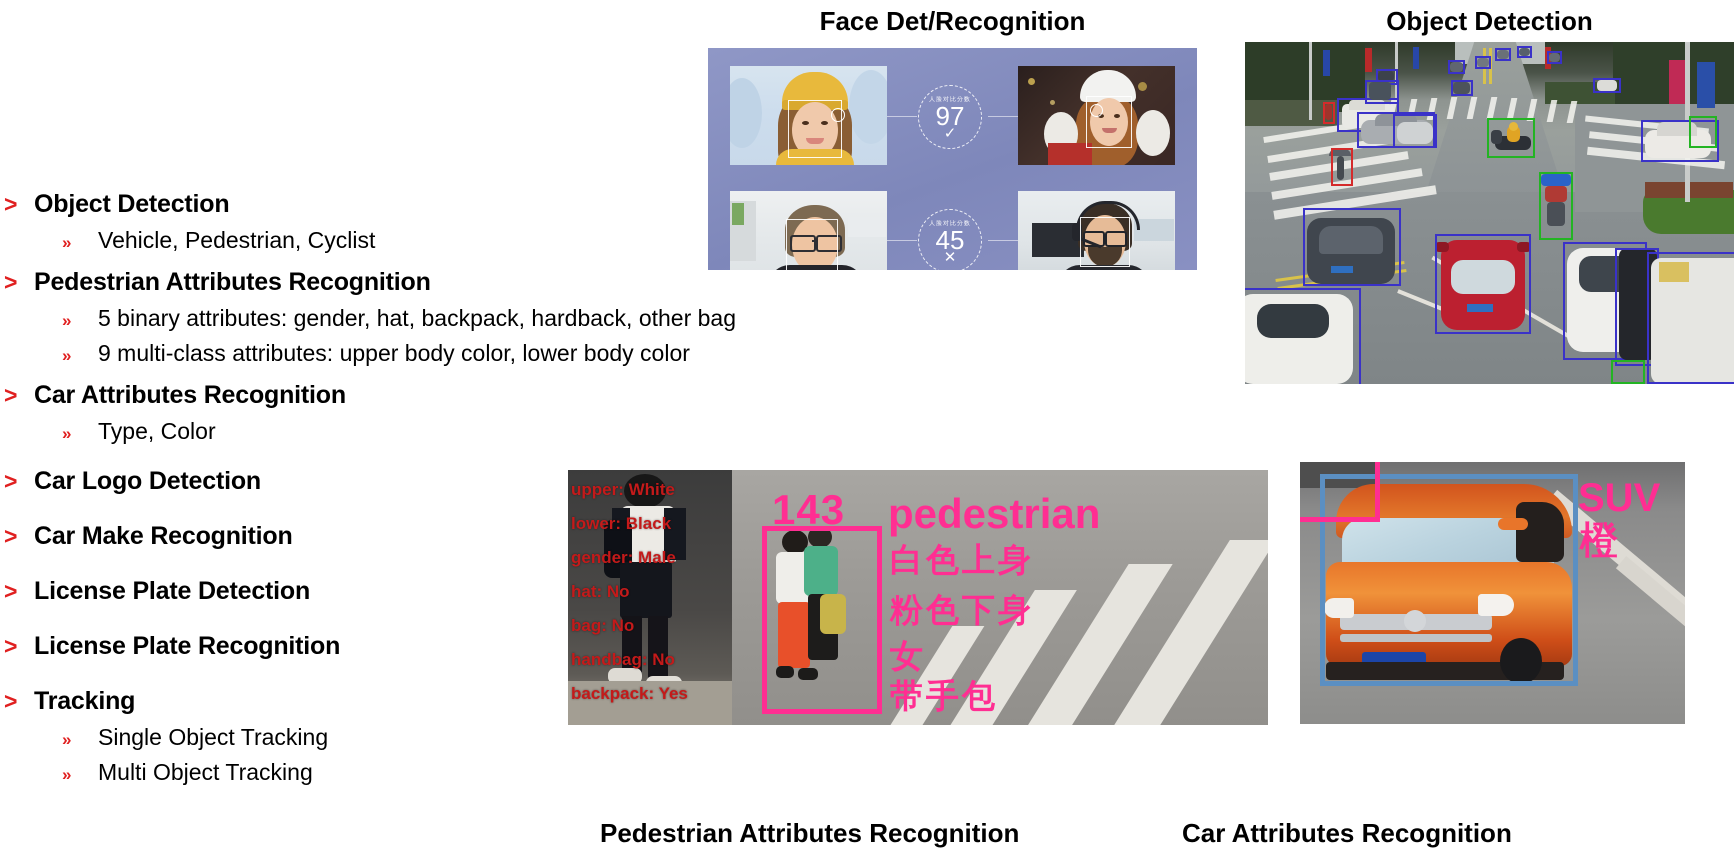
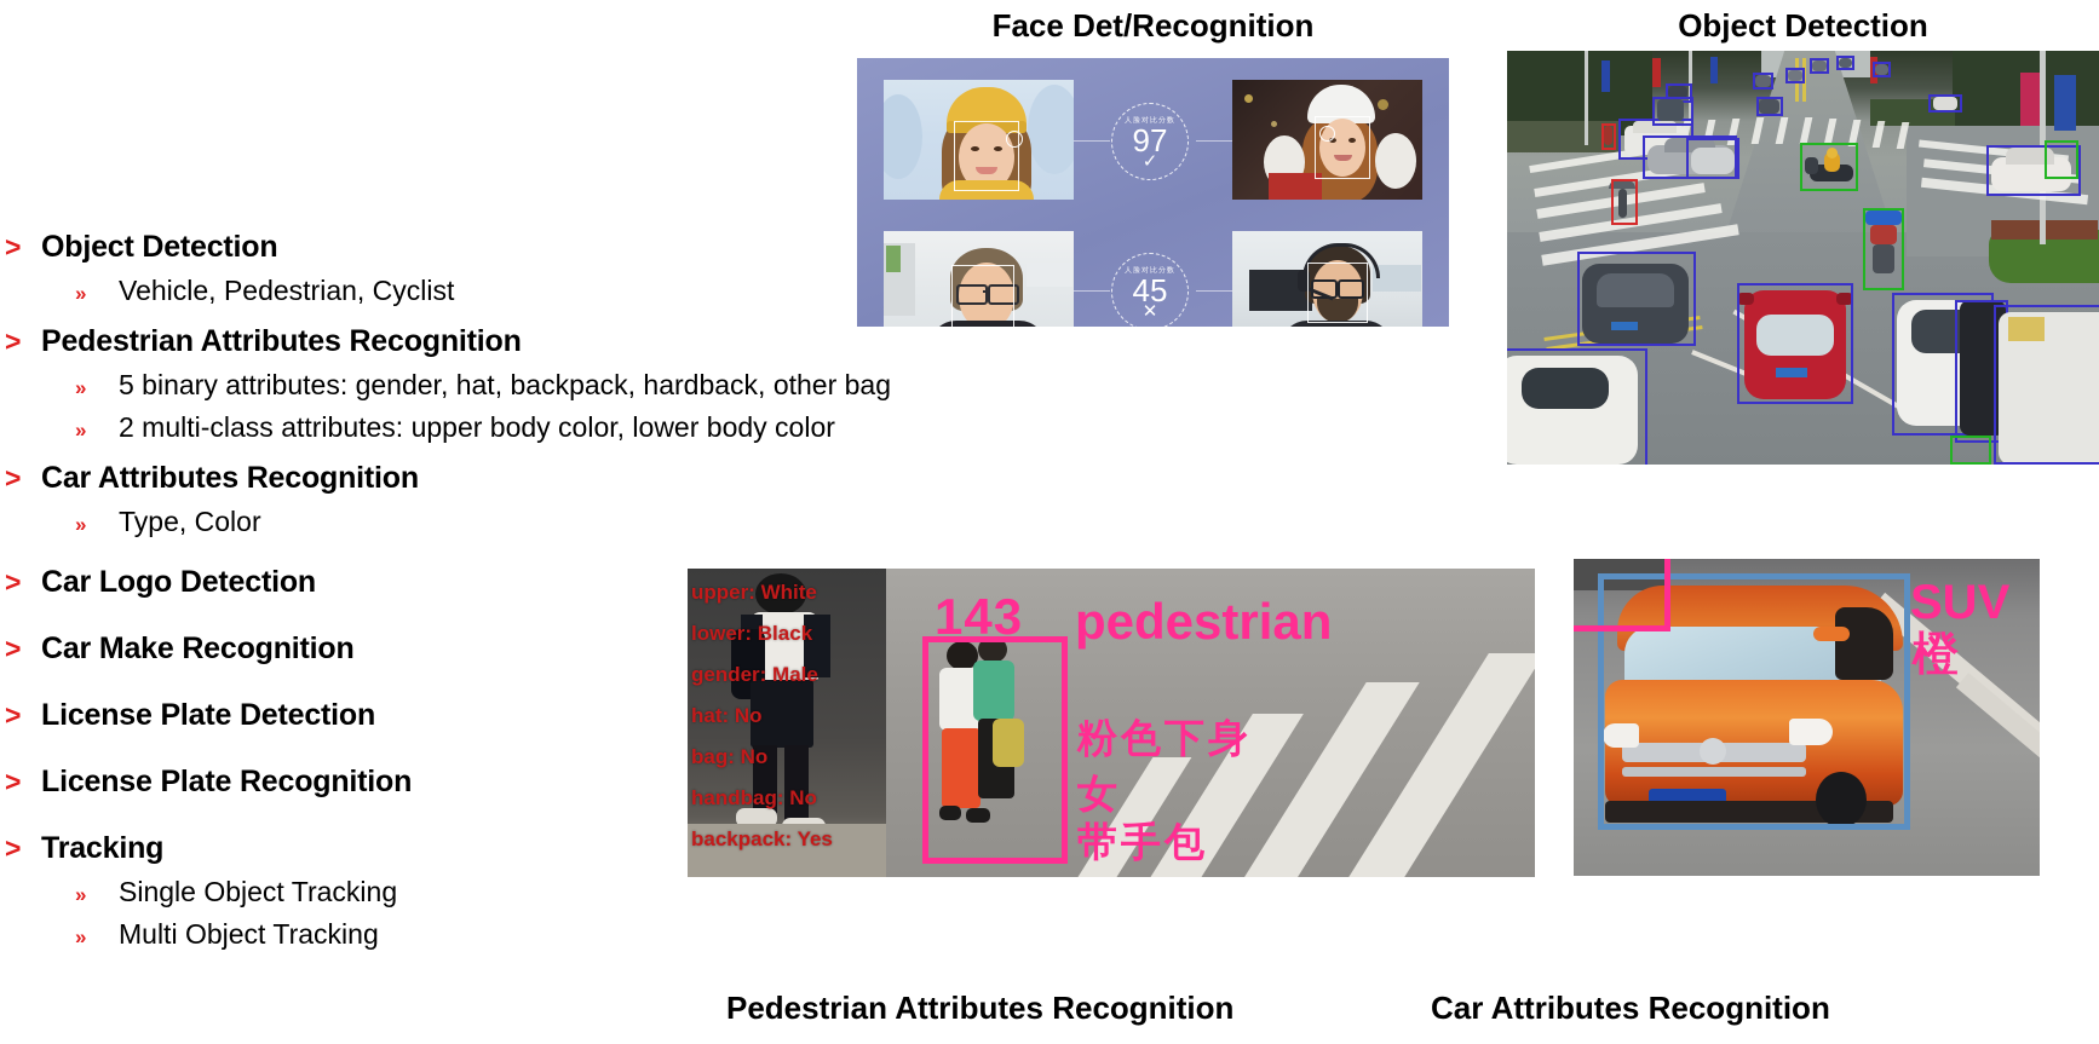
  >
  Object Detection
  »
  Vehicle, Pedestrian, Cyclist
  >
  Pedestrian Attributes Recognition
  »
  5 binary attributes: gender, hat, backpack, hardback, other bag
  »
- 9 multi-class attributes: upper body color, lower body color
+ 2 multi-class attributes: upper body color, lower body color
  >
  Car Attributes Recognition
  »
  Type, Color
  >
  Car Logo Detection
  >
  Car Make Recognition
  >
  License Plate Detection
  >
  License Plate Recognition
  >
  Tracking
  »
  Single Object Tracking
  »
  Multi Object Tracking
  Face Det/Recognition
  Object Detection
  97
  ✓
  45
  ✕
  upper: White
  lower: Black
  gender: Male
  hat: No
  bag: No
  handbag: No
  backpack: Yes
  143
  pedestrian
- 白色上身
  粉色下身
  女
  带手包
  SUV
  橙
  Pedestrian Attributes Recognition
  Car Attributes Recognition
